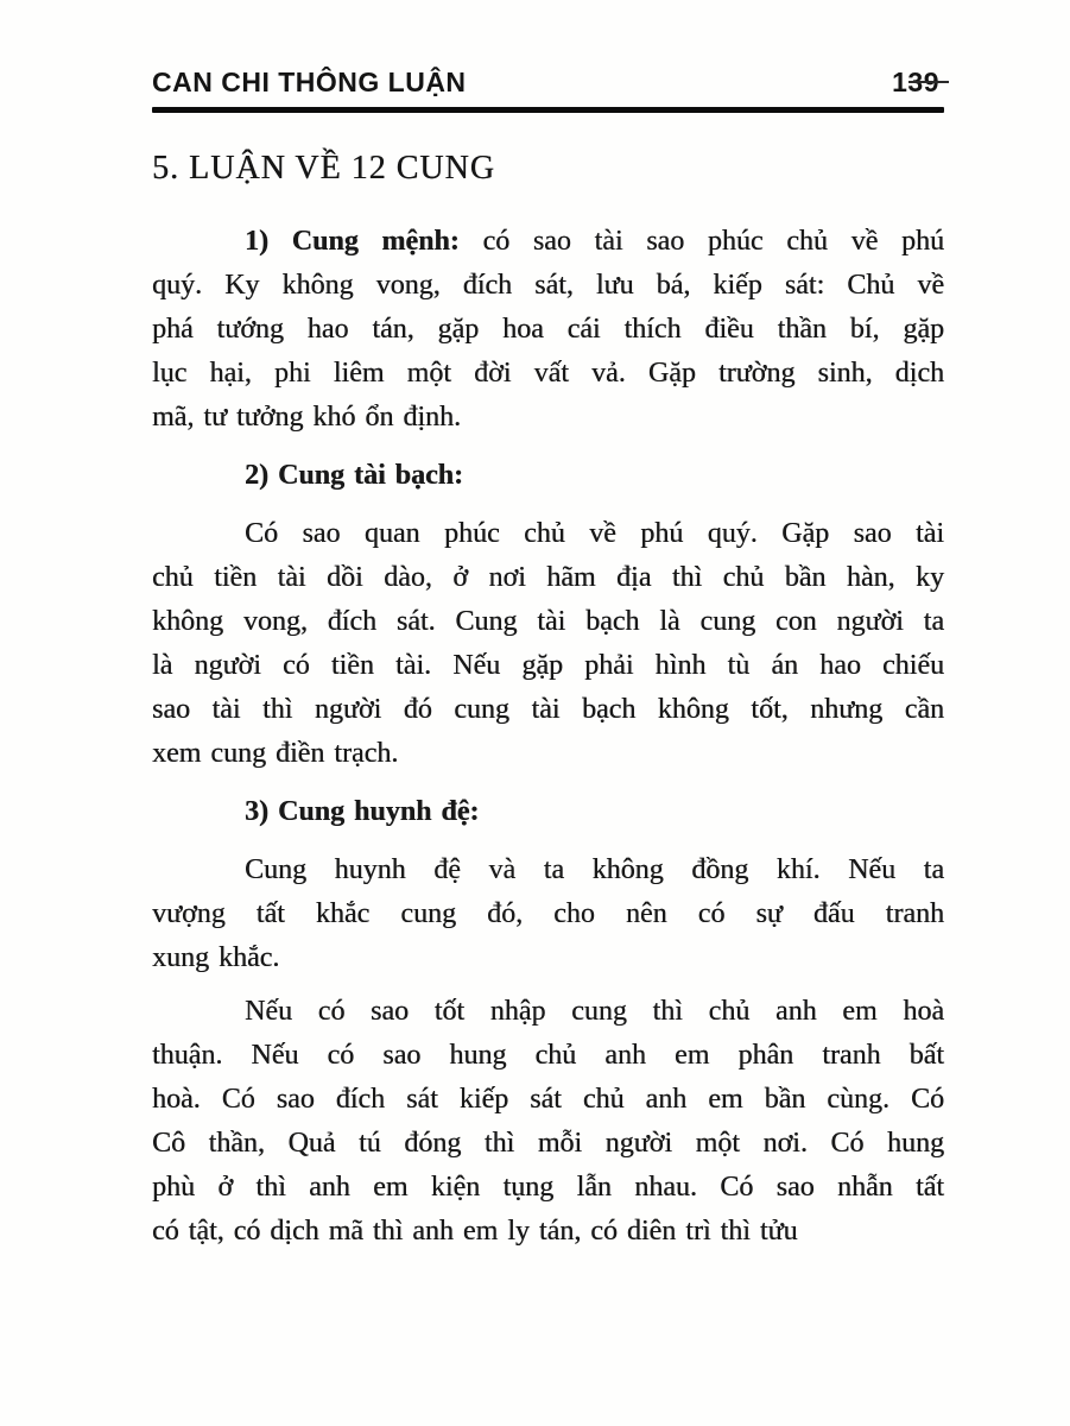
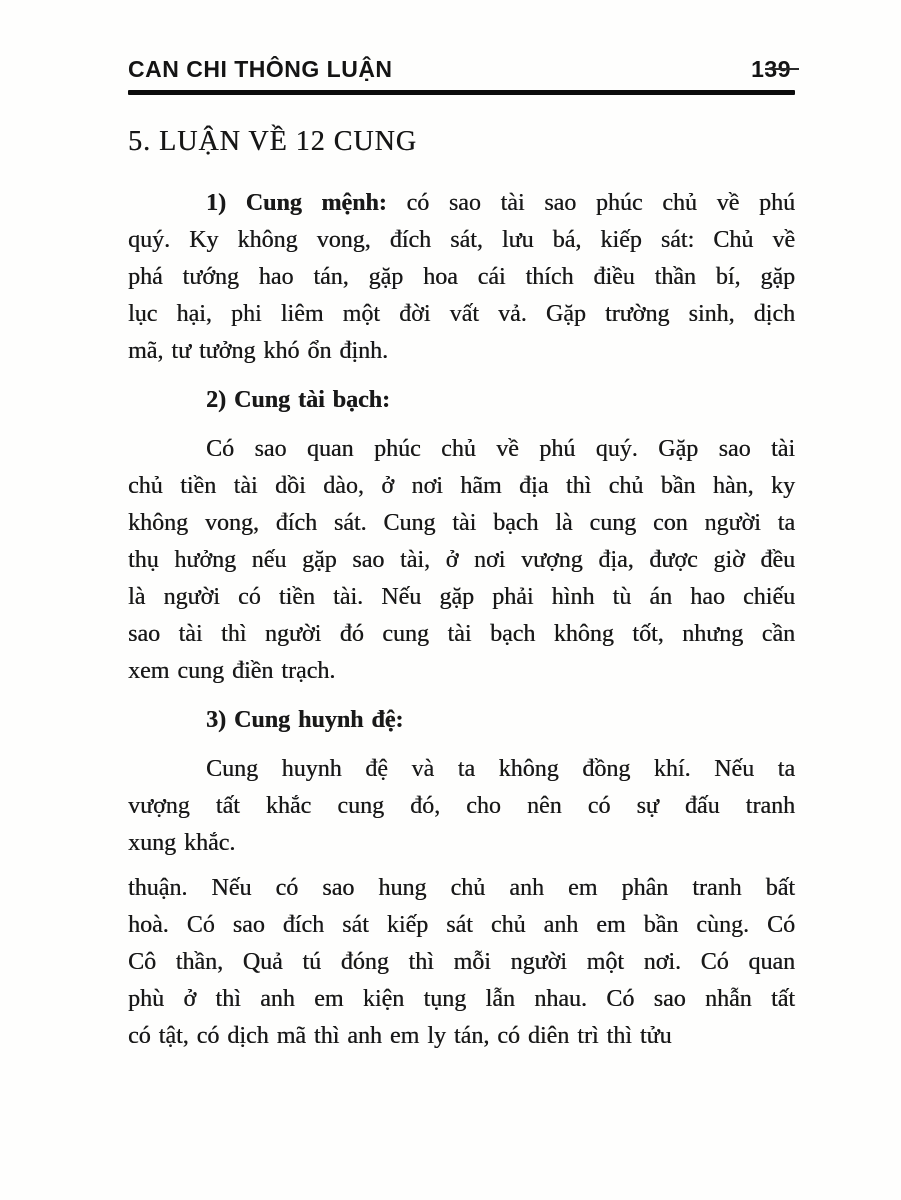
  CAN CHI THÔNG LUẬN
  139
  5. LUẬN VỀ 12 CUNG
  1) Cung mệnh: có sao tài sao phúc chủ về phú
  quý. Ky không vong, đích sát, lưu bá, kiếp sát: Chủ về
  phá tướng hao tán, gặp hoa cái thích điều thần bí, gặp
  lục hại, phi liêm một đời vất vả. Gặp trường sinh, dịch
  mã, tư tưởng khó ổn định.
  2) Cung tài bạch:
  Có sao quan phúc chủ về phú quý. Gặp sao tài
  chủ tiền tài dồi dào, ở nơi hãm địa thì chủ bần hàn, ky
  không vong, đích sát. Cung tài bạch là cung con người ta
+ thụ hưởng nếu gặp sao tài, ở nơi vượng địa, được giờ đều
  là người có tiền tài. Nếu gặp phải hình tù án hao chiếu
  sao tài thì người đó cung tài bạch không tốt, nhưng cần
  xem cung điền trạch.
  3) Cung huynh đệ:
  Cung huynh đệ và ta không đồng khí. Nếu ta
  vượng tất khắc cung đó, cho nên có sự đấu tranh
  xung khắc.
- Nếu có sao tốt nhập cung thì chủ anh em hoà
  thuận. Nếu có sao hung chủ anh em phân tranh bất
  hoà. Có sao đích sát kiếp sát chủ anh em bần cùng. Có
- Cô thần, Quả tú đóng thì mỗi người một nơi. Có hung
+ Cô thần, Quả tú đóng thì mỗi người một nơi. Có quan
  phù ở thì anh em kiện tụng lẫn nhau. Có sao nhẫn tất
  có tật, có dịch mã thì anh em ly tán, có diên trì thì tửu
